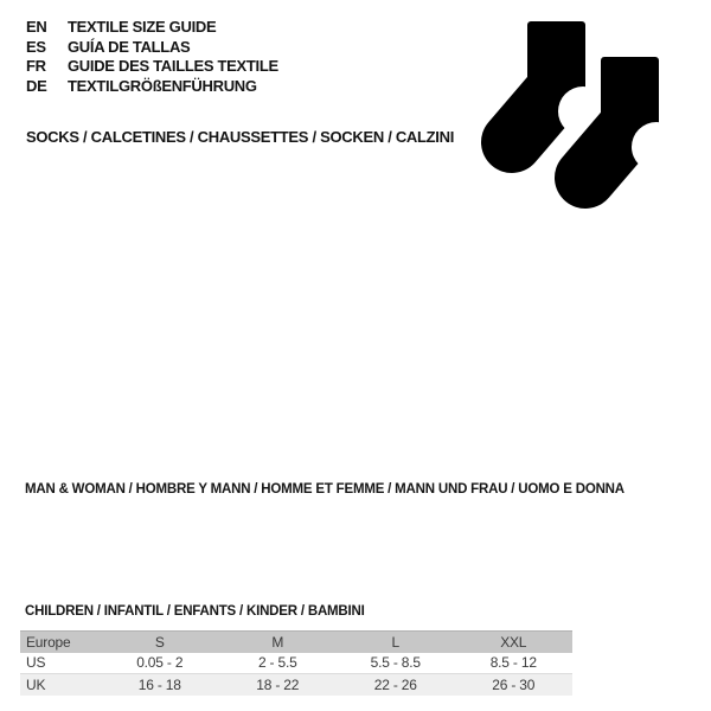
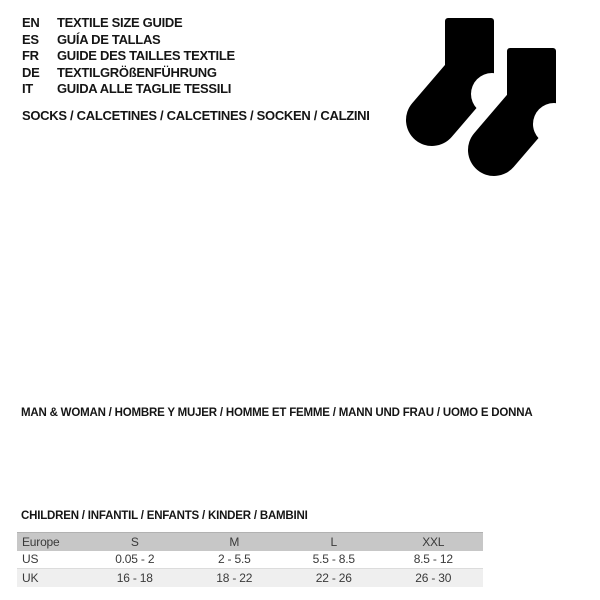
  EN
  TEXTILE SIZE GUIDE
  ES
  GUÍA DE TALLAS
  FR
  GUIDE DES TAILLES TEXTILE
  DE
  TEXTILGRÖßENFÜHRUNG
+ IT
+ GUIDA ALLE TAGLIE TESSILI
- SOCKS / CALCETINES / CHAUSSETTES / SOCKEN / CALZINI
+ SOCKS / CALCETINES / CALCETINES / SOCKEN / CALZINI
- MAN & WOMAN / HOMBRE Y MANN / HOMME ET FEMME / MANN UND FRAU / UOMO E DONNA
+ MAN & WOMAN / HOMBRE Y MUJER / HOMME ET FEMME / MANN UND FRAU / UOMO E DONNA
  CHILDREN / INFANTIL / ENFANTS / KINDER / BAMBINI
  Europe	S	M	L	XXL
  US	0.05 - 2	2 - 5.5	5.5 - 8.5	8.5 - 12
  UK	16 - 18	18 - 22	22 - 26	26 - 30
